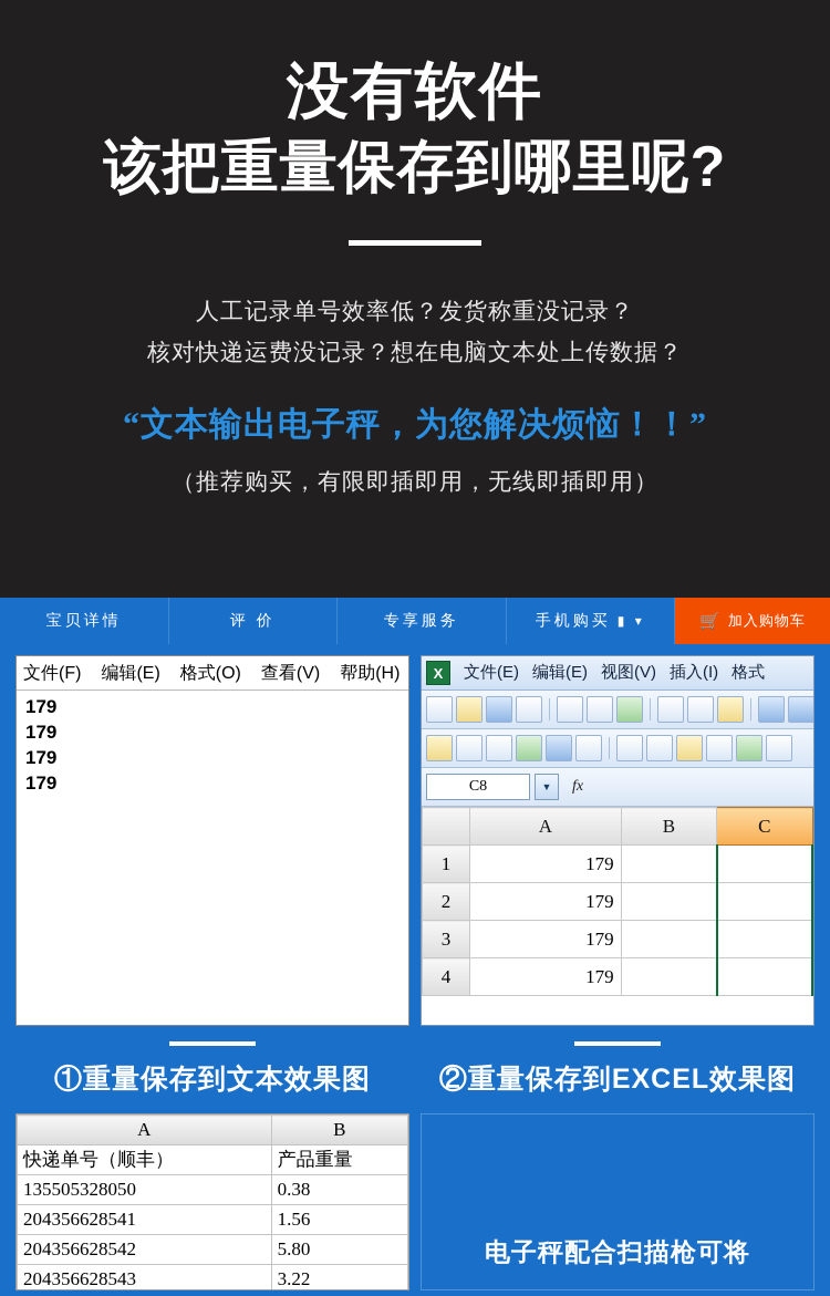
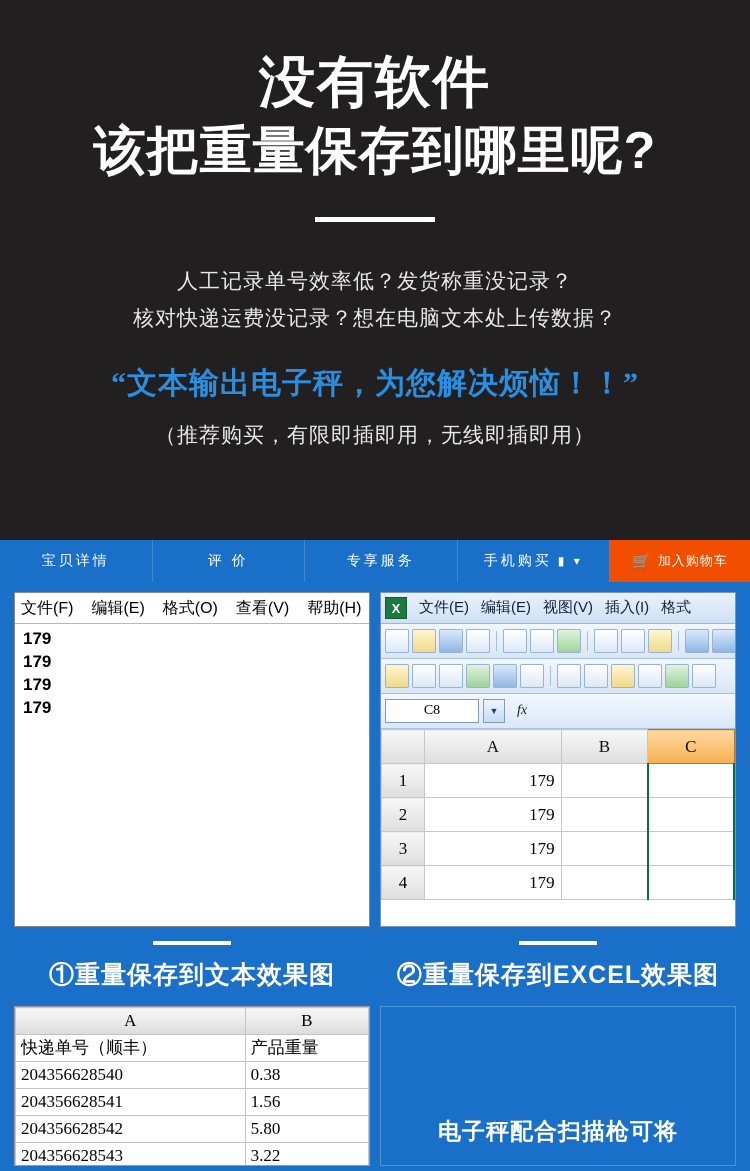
  没有软件
  该把重量保存到哪里呢?
  人工记录单号效率低？发货称重没记录？
  核对快递运费没记录？想在电脑文本处上传数据？
  “文本输出电子秤，为您解决烦恼！！”
  （推荐购买，有限即插即用，无线即插即用）
  宝贝详情
  评 价
  专享服务
  手机购买
  ▮ ▾
  🛒
  加入购物车
  文件(F)
  编辑(E)
  格式(O)
  查看(V)
  帮助(H)
  179
  179
  179
  179
  X
  文件(E)
  编辑(E)
  视图(V)
  插入(I)
  格式
  C8
  ▼
  fx
  	A	B	C
  1	179
  2	179
  3	179
  4	179
  ①重量保存到文本效果图
  ②重量保存到EXCEL效果图
  A	B
  快递单号（顺丰）	产品重量
- 135505328050	0.38
+ 204356628540	0.38
  204356628541	1.56
  204356628542	5.80
  204356628543	3.22
  电子秤配合扫描枪可将
